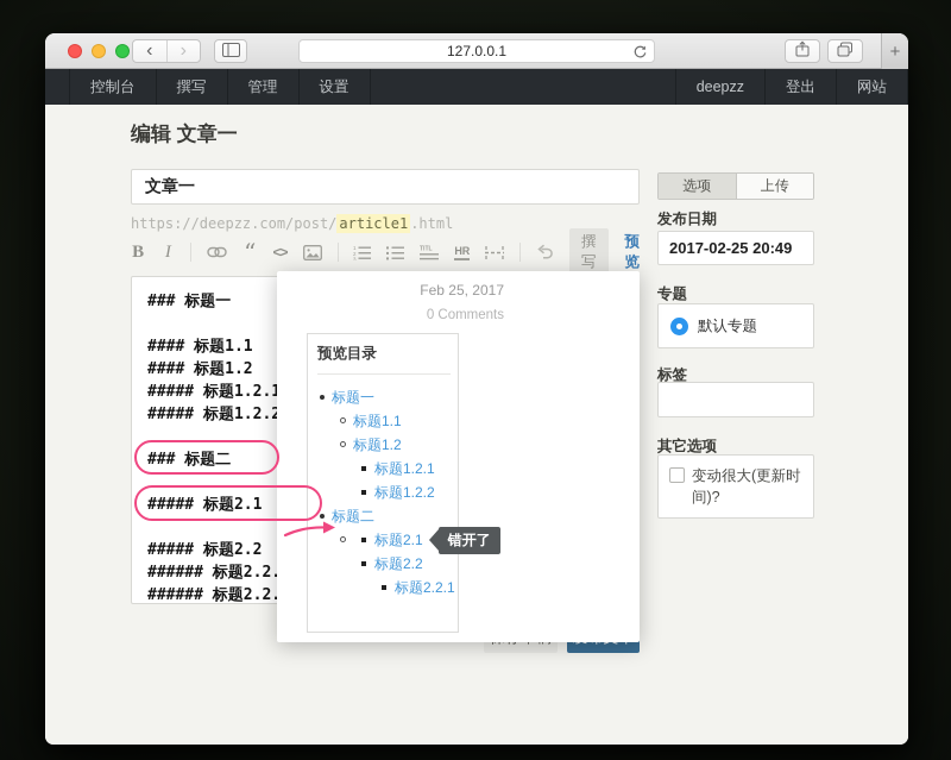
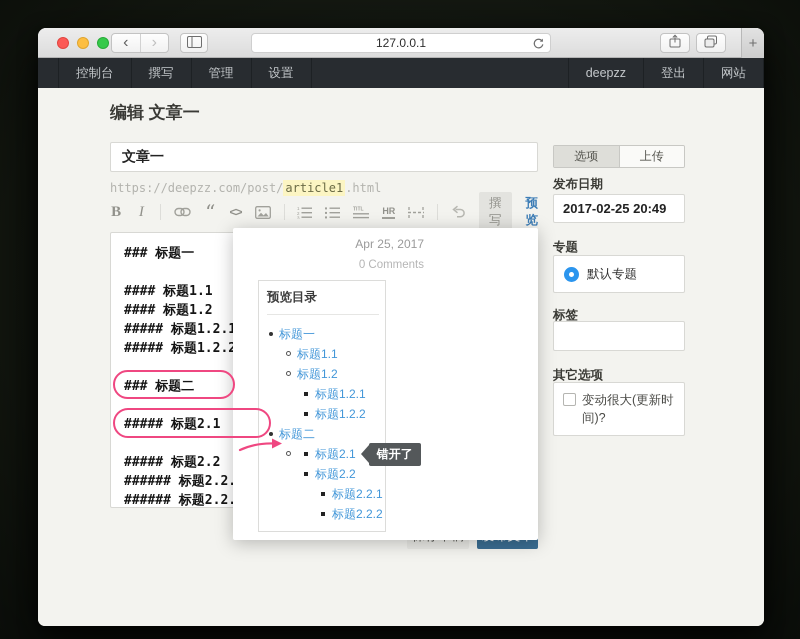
  ‹
  ›
  127.0.0.1
  +
  控制台
  撰写
  管理
  设置
  deepzz
  登出
  网站
  编辑 文章一
  文章一
  https://deepzz.com/post/ article1 .html
  B
  I
  “
  <>
  HR
  撰写
  预览
  ### 标题一
  #### 标题1.1
  #### 标题1.2
  ##### 标题1.2.
  ##### 标题1.2.
  ### 标题二
  ##### 标题2.1
  ##### 标题2.2
  ###### 标题2.2
  ###### 标题2.2
- Feb 25, 2017
+ Apr 25, 2017
  0 Comments
  预览目录
  标题一
  标题1.1
  标题1.2
  标题1.2.1
  标题1.2.2
  标题二
  标题2.1
  错开了
  标题2.2
  标题2.2.1
+ 标题2.2.2
  选项
  上传
  发布日期
  2017-02-25 20:49
  专题
  默认专题
  标签
  其它选项
  变动很大(更新时间)?
